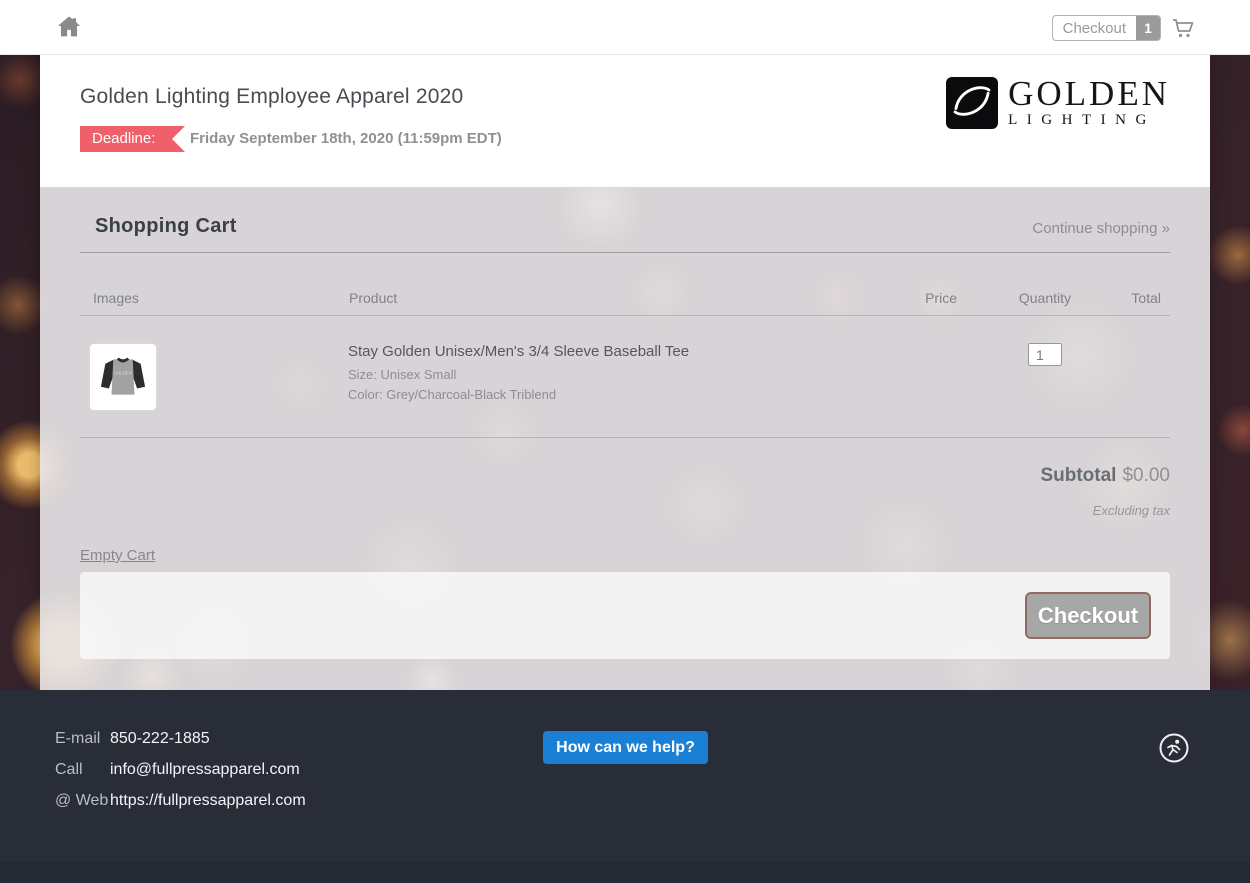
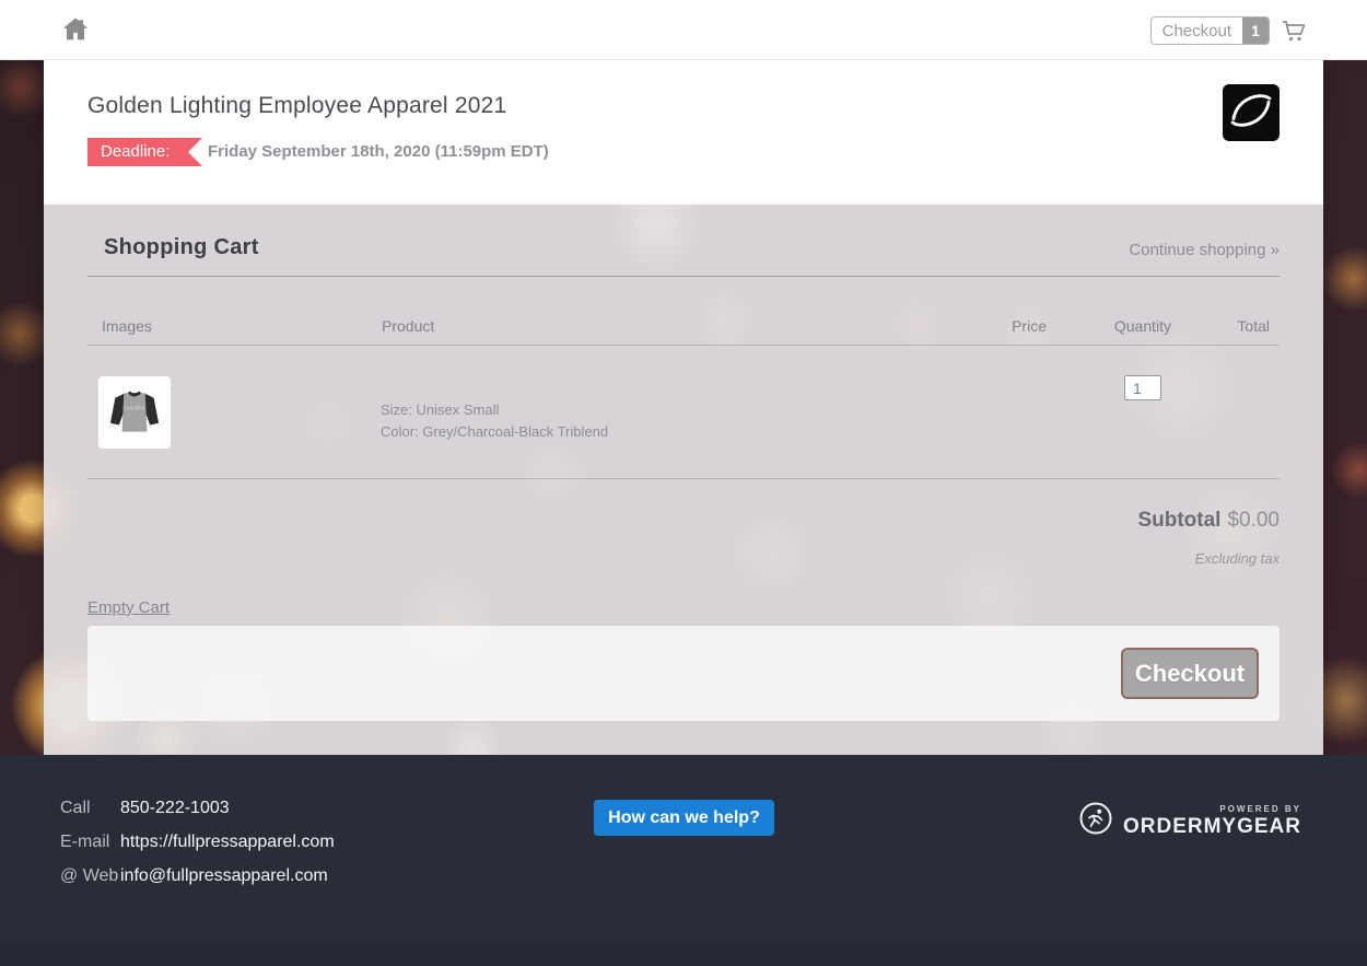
  Checkout
  1
- Golden Lighting Employee Apparel 2020
+ Golden Lighting Employee Apparel 2021
  Deadline:
  Friday September 18th, 2020 (11:59pm EDT)
- GOLDEN
- LIGHTING
  Shopping Cart
  Continue shopping »
  Images
  Product
  Price
  Quantity
  Total
- Stay Golden Unisex/Men's 3/4 Sleeve Baseball Tee
  Size: Unisex Small
  Color: Grey/Charcoal-Black Triblend
  1
  Subtotal $0.00
  Excluding tax
  Empty Cart
  Checkout
- E-mail
+ Call
- 850-222-1885
+ 850-222-1003
- Call
+ E-mail
- info@fullpressapparel.com
+ https://fullpressapparel.com
  @ Web
- https://fullpressapparel.com
+ info@fullpressapparel.com
  How can we help?
+ POWERED BY
+ ORDERMYGEAR
